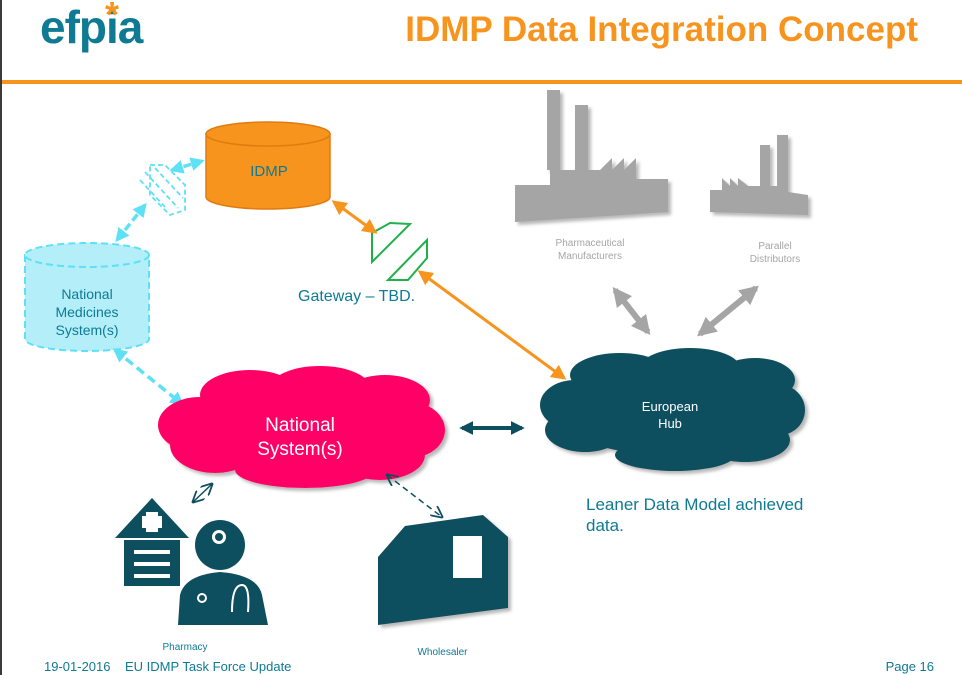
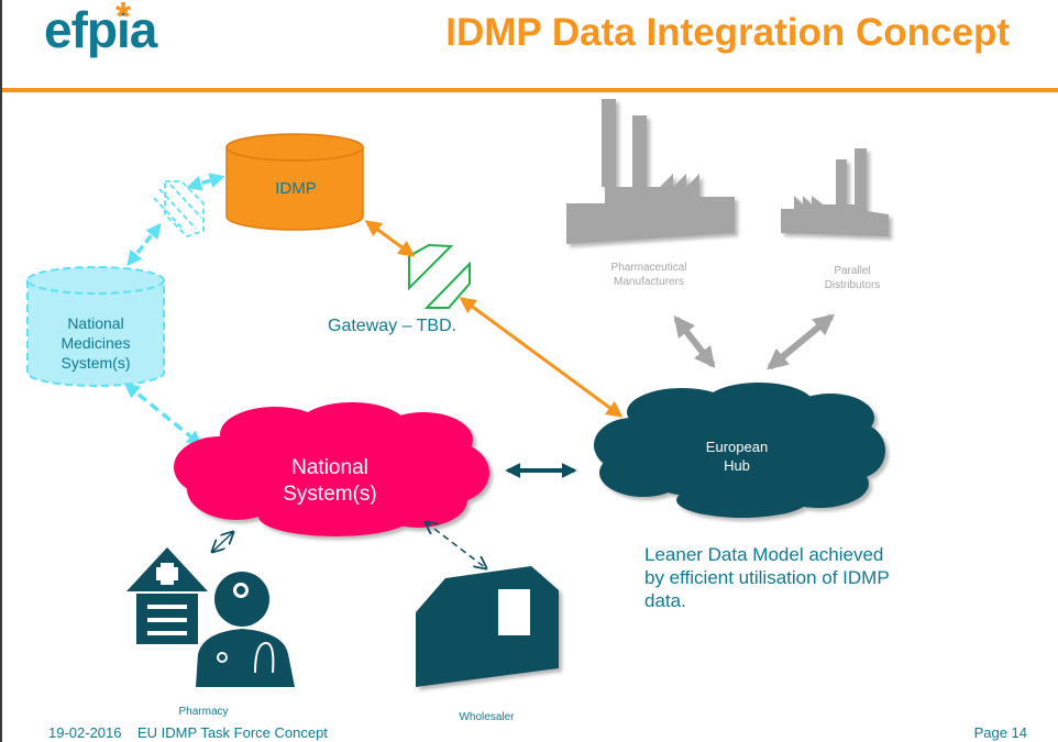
  efpia
  *
  IDMP Data Integration Concept
  IDMP
  National
  Medicines
  System(s)
  Gateway – TBD.
  Pharmaceutical
  Manufacturers
  Parallel
  Distributors
  National
  System(s)
  European
  Hub
  Leaner Data Model achieved
+ by efficient utilisation of IDMP
  data.
  Pharmacy
  Wholesaler
- 19-01-2016
+ 19-02-2016
- EU IDMP Task Force Update
+ EU IDMP Task Force Concept
- Page 16
+ Page 14
